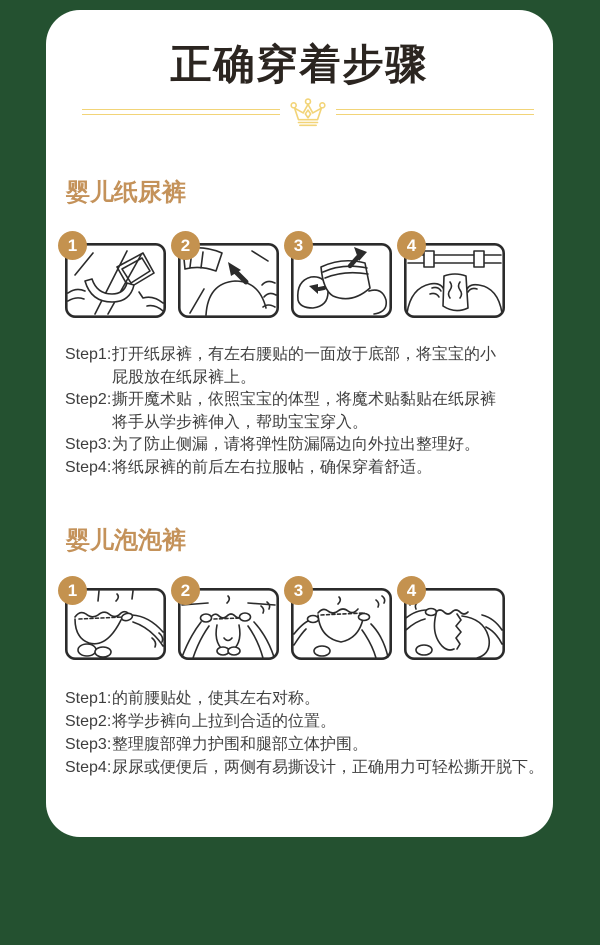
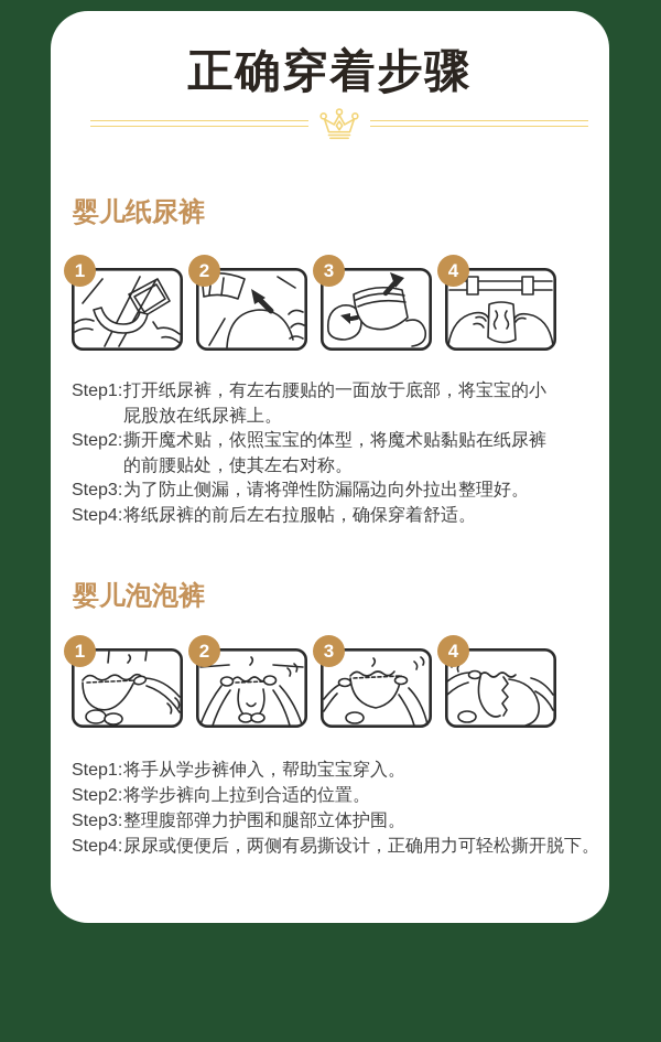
  正确穿着步骤
  婴儿纸尿裤
  1
  2
  3
  4
  Step1:
  打开纸尿裤，有左右腰贴的一面放于底部，将宝宝的小
  屁股放在纸尿裤上。
  Step2:
  撕开魔术贴，依照宝宝的体型，将魔术贴黏贴在纸尿裤
- 将手从学步裤伸入，帮助宝宝穿入。
+ 的前腰贴处，使其左右对称。
  Step3:
  为了防止侧漏，请将弹性防漏隔边向外拉出整理好。
  Step4:
  将纸尿裤的前后左右拉服帖，确保穿着舒适。
  婴儿泡泡裤
  1
  2
  3
  4
  Step1:
- 的前腰贴处，使其左右对称。
+ 将手从学步裤伸入，帮助宝宝穿入。
  Step2:
  将学步裤向上拉到合适的位置。
  Step3:
  整理腹部弹力护围和腿部立体护围。
  Step4:
  尿尿或便便后，两侧有易撕设计，正确用力可轻松撕开脱下。
